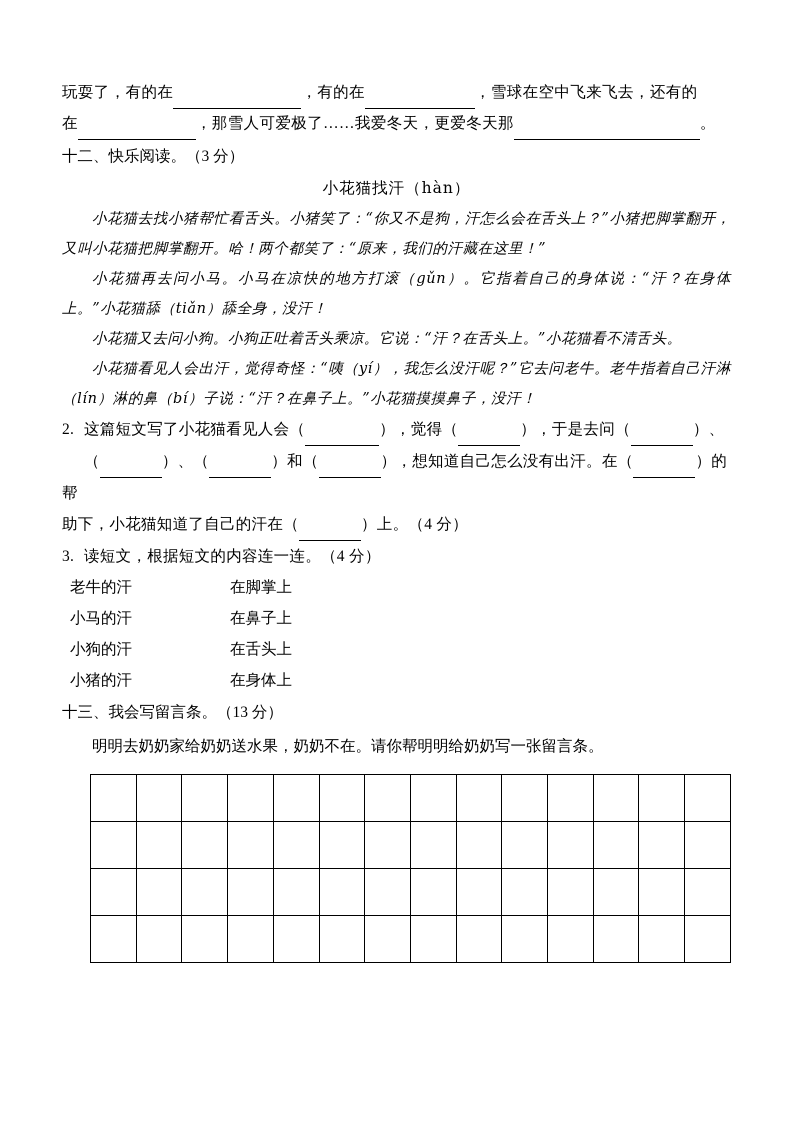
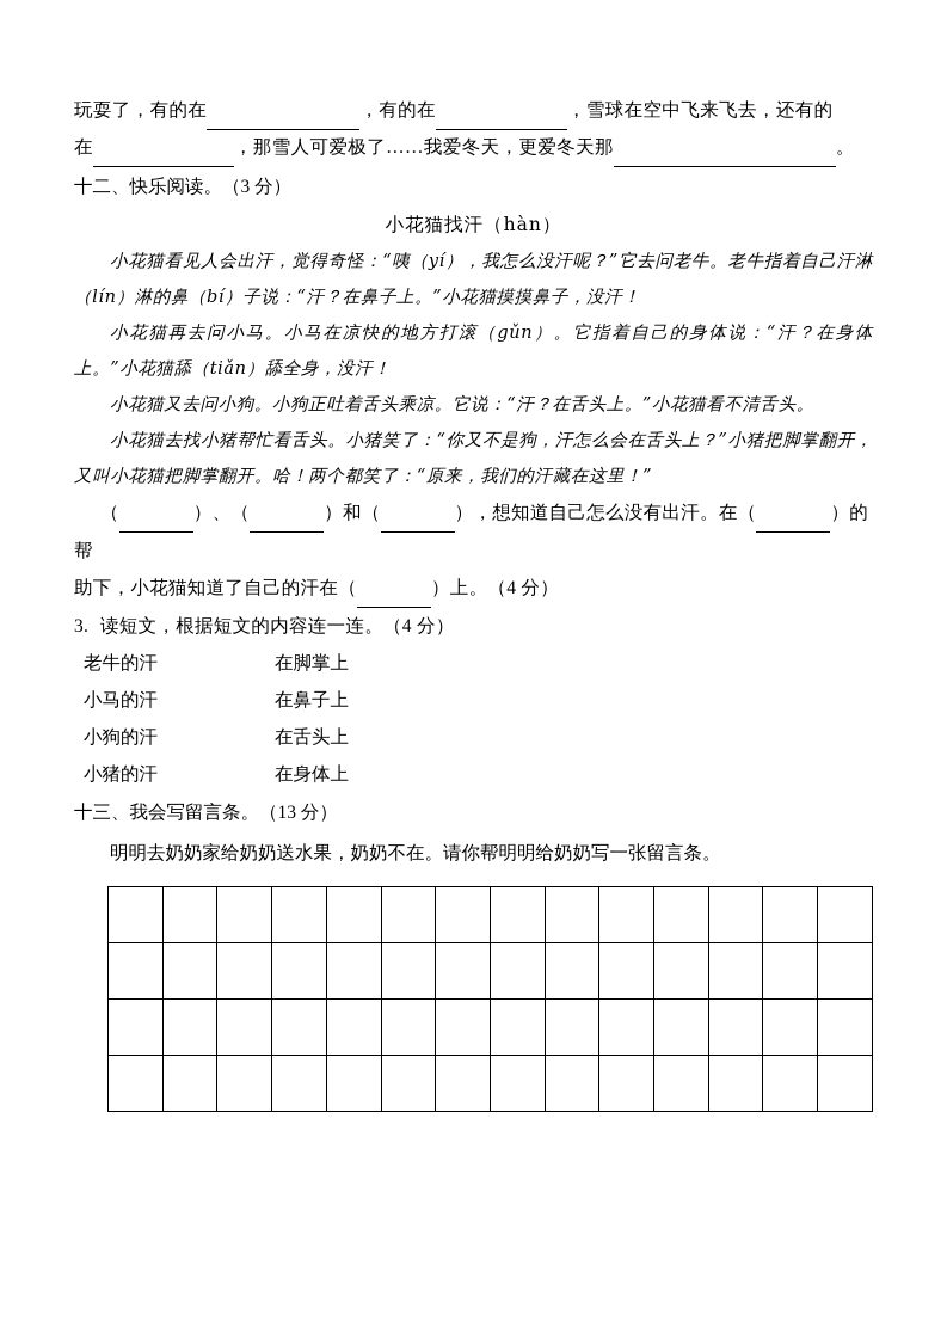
  玩耍了，有的在 ，有的在 ，雪球在空中飞来飞去，还有的
  在 ，那雪人可爱极了……我爱冬天，更爱冬天那 。
  十二、快乐阅读。（3 分）
  小花猫找汗（hàn）
- 小花猫去找小猪帮忙看舌头。小猪笑了：“你又不是狗，汗怎么会在舌头上？”小猪把脚掌翻开，又叫小花猫把脚掌翻开。哈！两个都笑了：“原来，我们的汗藏在这里！”
+ 小花猫看见人会出汗，觉得奇怪：“咦（yí），我怎么没汗呢？”它去问老牛。老牛指着自己汗淋（lín）淋的鼻（bí）子说：“汗？在鼻子上。”小花猫摸摸鼻子，没汗！
  小花猫再去问小马。小马在凉快的地方打滚（gǔn）。它指着自己的身体说：“汗？在身体上。”小花猫舔（tiǎn）舔全身，没汗！
  小花猫又去问小狗。小狗正吐着舌头乘凉。它说：“汗？在舌头上。”小花猫看不清舌头。
- 小花猫看见人会出汗，觉得奇怪：“咦（yí），我怎么没汗呢？”它去问老牛。老牛指着自己汗淋（lín）淋的鼻（bí）子说：“汗？在鼻子上。”小花猫摸摸鼻子，没汗！
+ 小花猫去找小猪帮忙看舌头。小猪笑了：“你又不是狗，汗怎么会在舌头上？”小猪把脚掌翻开，又叫小花猫把脚掌翻开。哈！两个都笑了：“原来，我们的汗藏在这里！”
- 2. 这篇短文写了小花猫看见人会（ ），觉得（ ），于是去问（ ）、
  （ ）、（ ）和（ ），想知道自己怎么没有出汗。在（ ）的帮
  助下，小花猫知道了自己的汗在（ ）上。（4 分）
  3. 读短文，根据短文的内容连一连。（4 分）
  老牛的汗 在脚掌上
  小马的汗 在鼻子上
  小狗的汗 在舌头上
  小猪的汗 在身体上
  十三、我会写留言条。（13 分）
  明明去奶奶家给奶奶送水果，奶奶不在。请你帮明明给奶奶写一张留言条。
